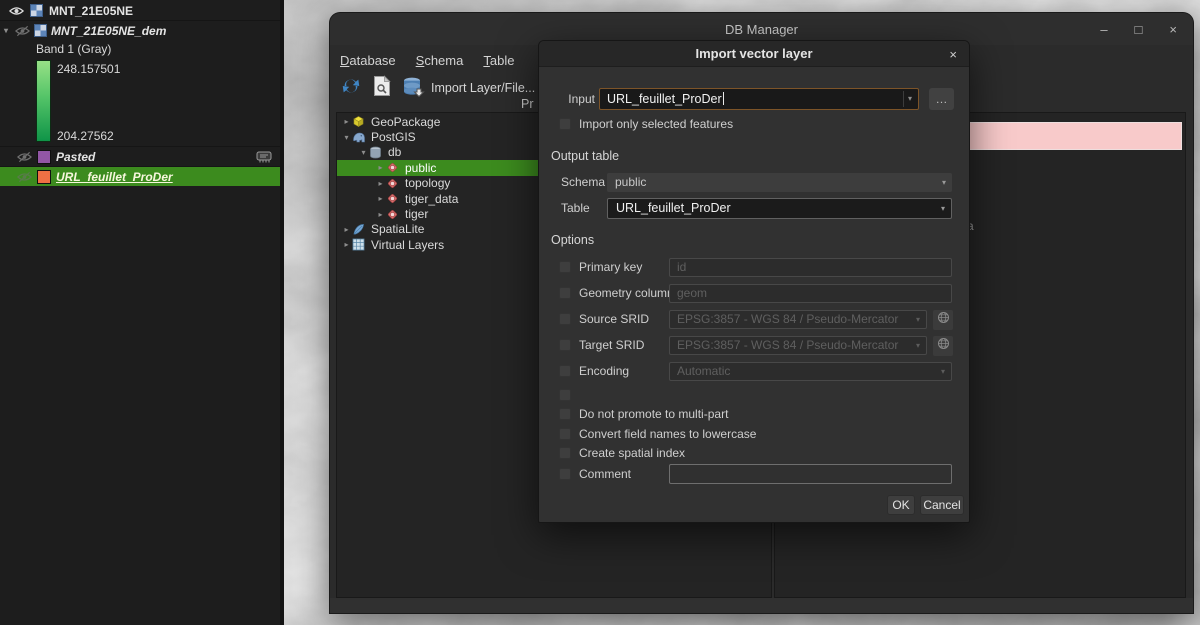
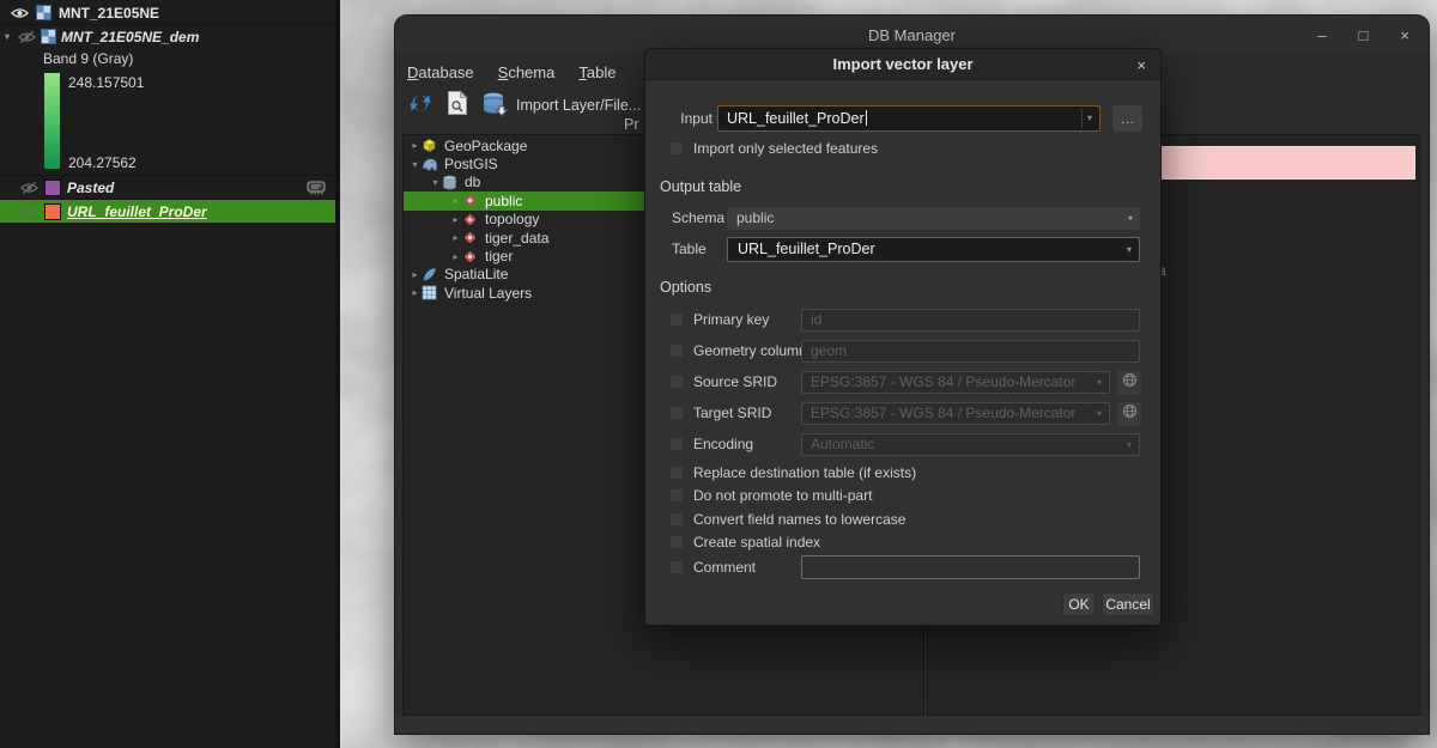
  MNT_21E05NE
  ▾
  MNT_21E05NE_dem
- Band 1 (Gray)
+ Band 9 (Gray)
  248.157501
  204.27562
  Pasted
  URL_feuillet_ProDer
  DB Manager
  –
  □
  ×
  Database
  Schema
  Table
  Import Layer/File...
  Pr
  ▸
  GeoPackage
  ▾
  PostGIS
  ▾
  db
  ▸
  public
  ▸
  topology
  ▸
  tiger_data
  ▸
  tiger
  ▸
  SpatiaLite
  ▸
  Virtual Layers
  a
  Import vector layer
  ×
  Input
  URL_feuillet_ProDer
  ▾
  …
  Import only selected features
  Output table
  Schema
  public
  ▾
  Table
  URL_feuillet_ProDer
  ▾
  Options
  Primary key
  id
  Geometry colum
  geom
  Source SRID
  EPSG:3857 - WGS 84 / Pseudo-Mercator
  ▾
  Target SRID
  EPSG:3857 - WGS 84 / Pseudo-Mercator
  ▾
  Encoding
  Automatic
  ▾
+ Replace destination table (if exists)
  Do not promote to multi-part
  Convert field names to lowercase
  Create spatial index
  Comment
  OK
  Cancel
